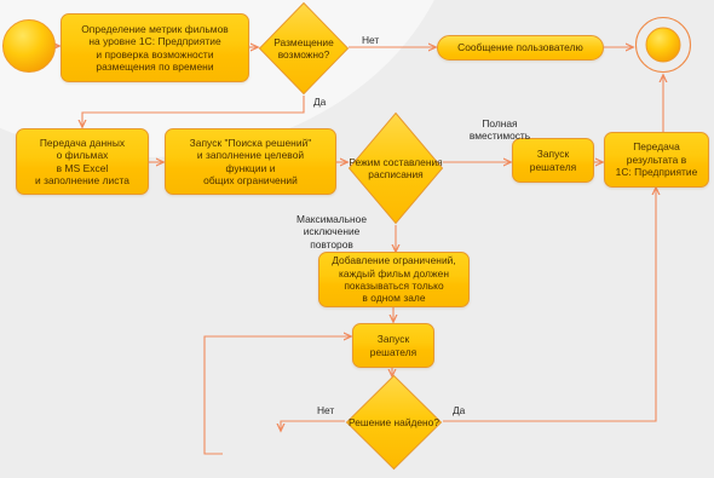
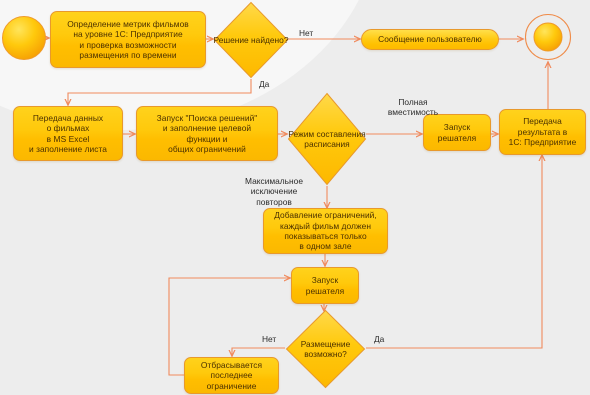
- Размещение возможно?
+ Решение найдено?
  Режим составления расписания
- Решение найдено?
+ Размещение возможно?
  Определение метрик фильмов
  на уровне 1С: Предприятие
  и проверка возможности
  размещения по времени
  Сообщение пользователю
  Передача данных
  о фильмах
  в MS Excel
  и заполнение листа
  Запуск "Поиска решений"
  и заполнение целевой
  функции и
  общих ограничений
  Запуск
  решателя
  Передача
  результата в
  1С: Предприятие
  Добавление ограничений,
  каждый фильм должен
  показываться только
  в одном зале
  Запуск
  решателя
+ Отбрасывается
+ последнее
+ ограничение
  Нет
  Да
  Полная
  вместимость
  Максимальное
  исключение
  повторов
  Нет
  Да
